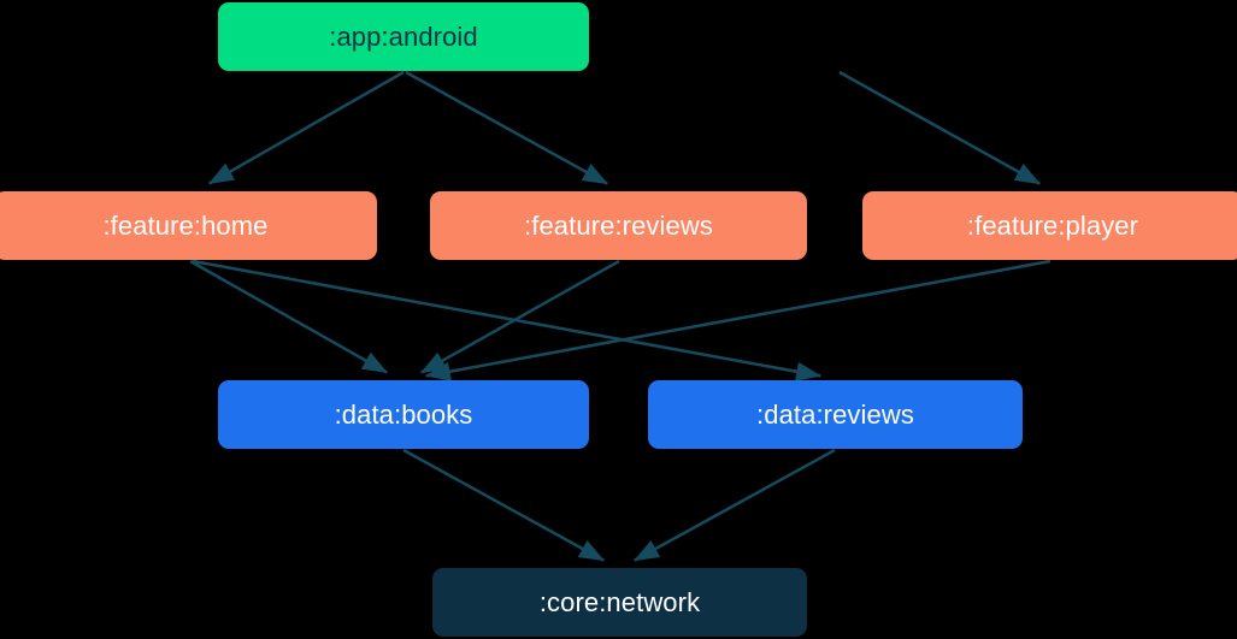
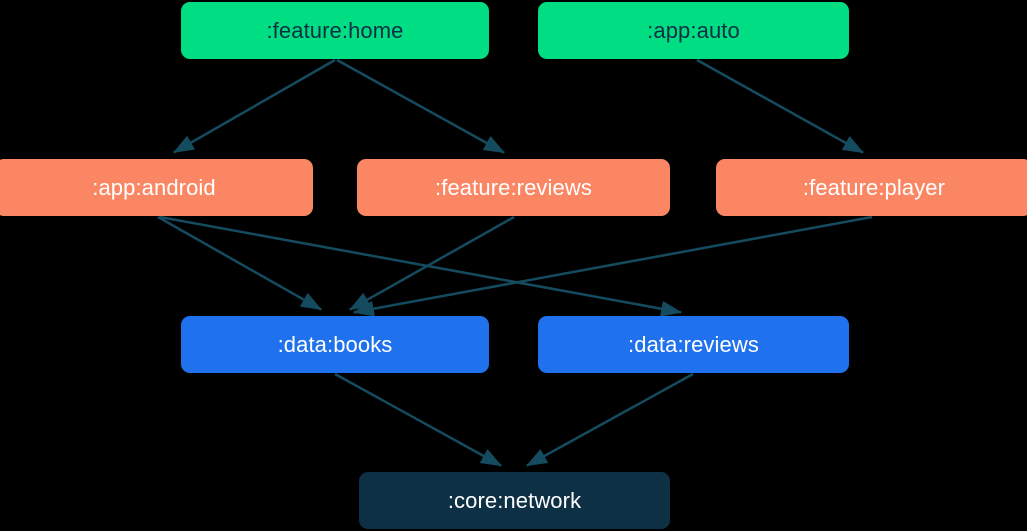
- :app:android
+ :feature:home
+ :app:auto
- :feature:home
+ :app:android
  :feature:reviews
  :feature:player
  :data:books
  :data:reviews
  :core:network
